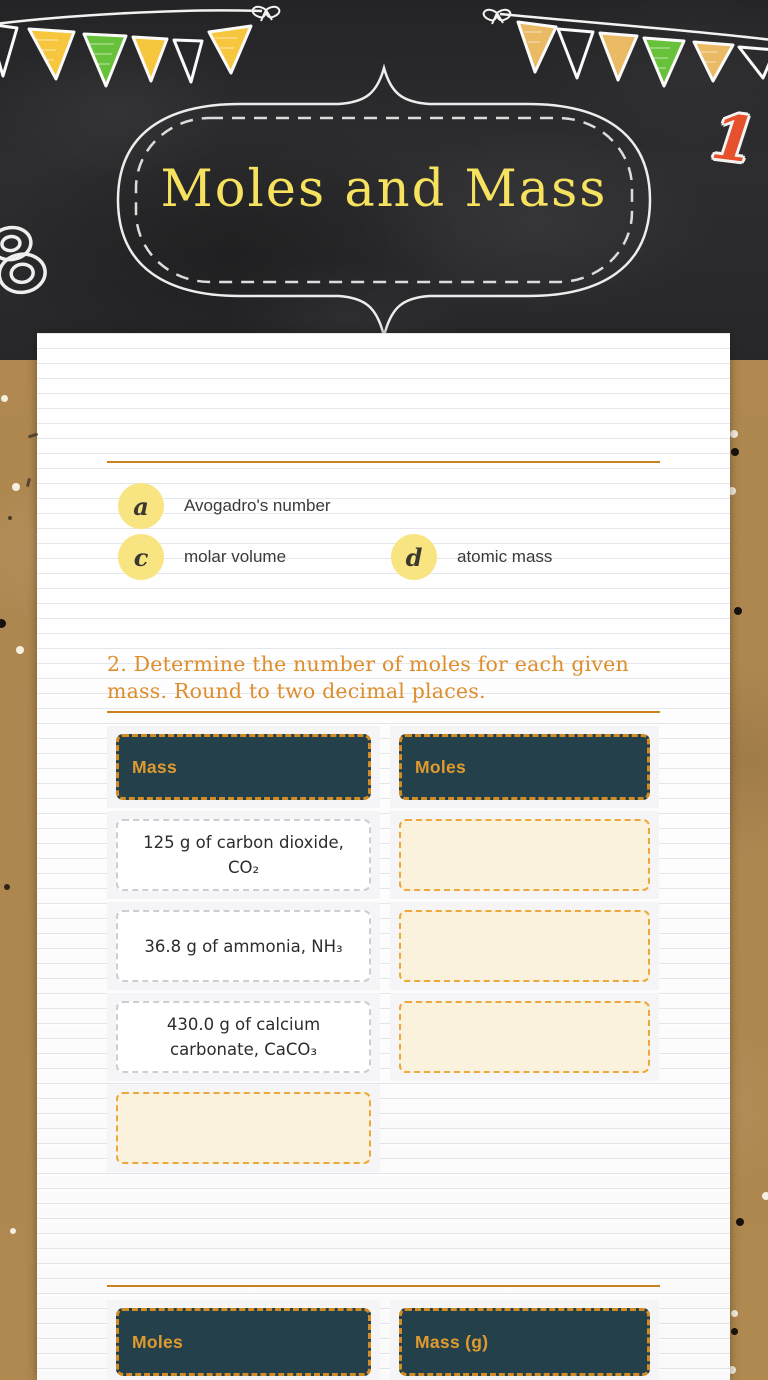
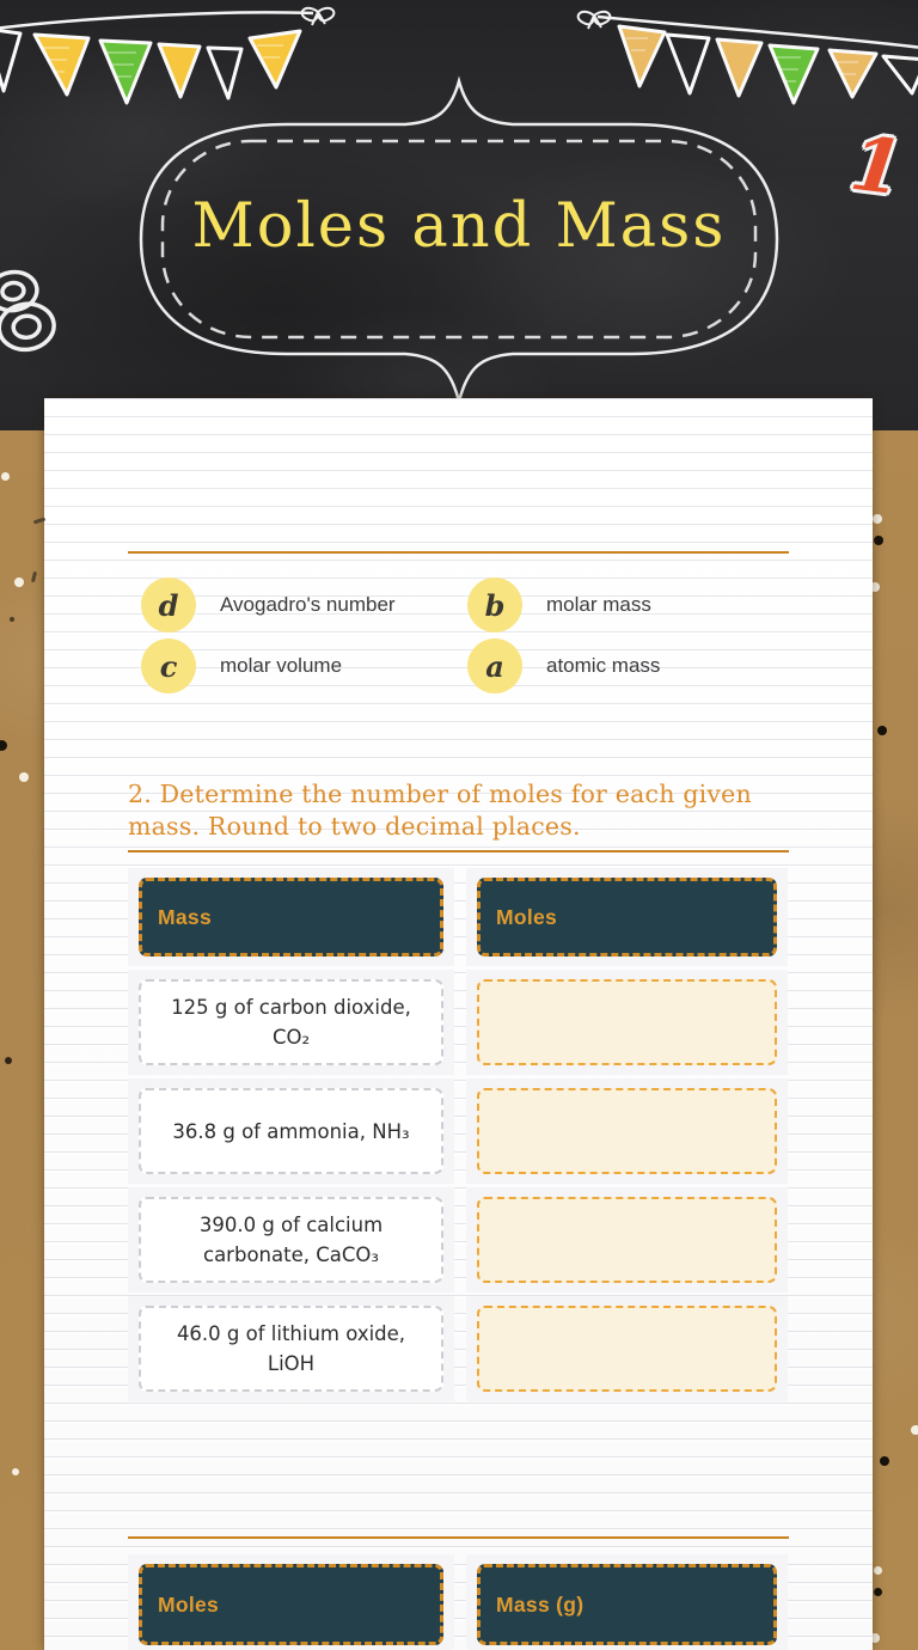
  Moles and Mass
- a
+ d
  Avogadro's number
+ b
+ molar mass
  c
  molar volume
- d
+ a
  atomic mass
  2. Determine the number of moles for each given mass. Round to two decimal places.
  Mass
  Moles
  125 g of carbon dioxide, CO₂
  36.8 g of ammonia, NH₃
- 430.0 g of calcium carbonate, CaCO₃
+ 390.0 g of calcium carbonate, CaCO₃
+ 46.0 g of lithium oxide, LiOH
  Moles
  Mass (g)
